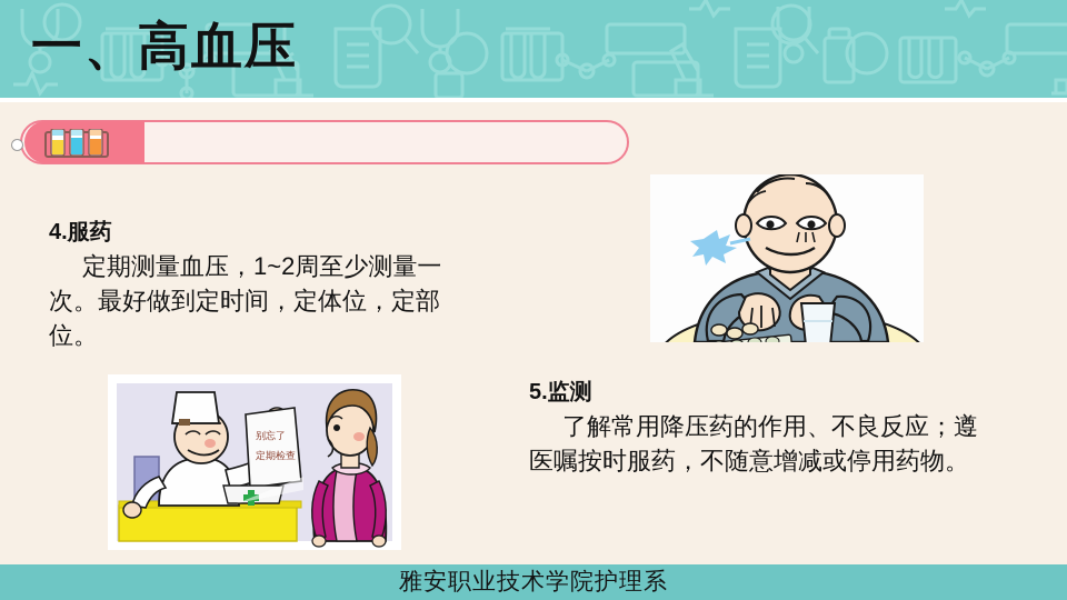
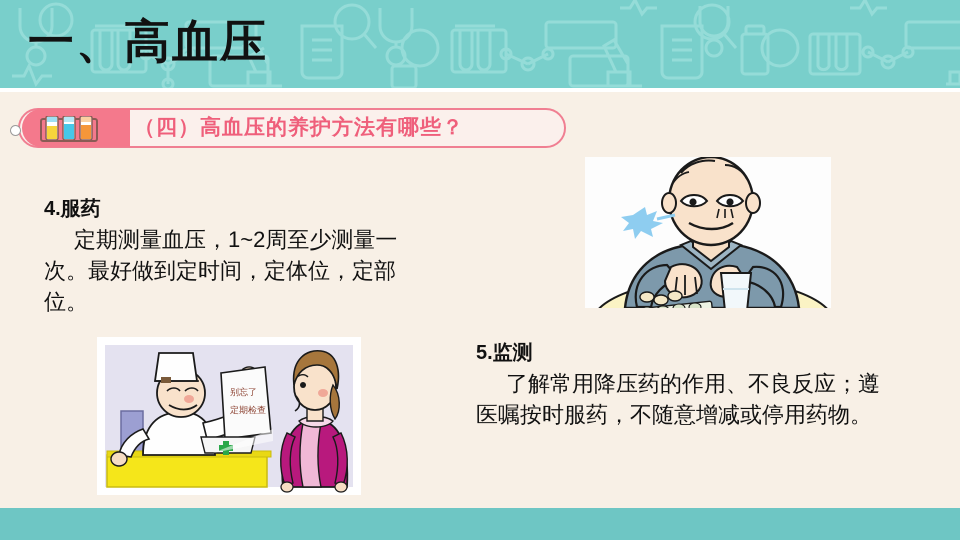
  一、高血压
+ （四）高血压的养护方法有哪些？
  4.服药
  定期测量血压，1~2周至少测量一次。最好做到定时间，定体位，定部位。
  5.监测
  了解常用降压药的作用、不良反应；遵医嘱按时服药，不随意增减或停用药物。
  别忘了
  定期检查
- 雅安职业技术学院护理系
